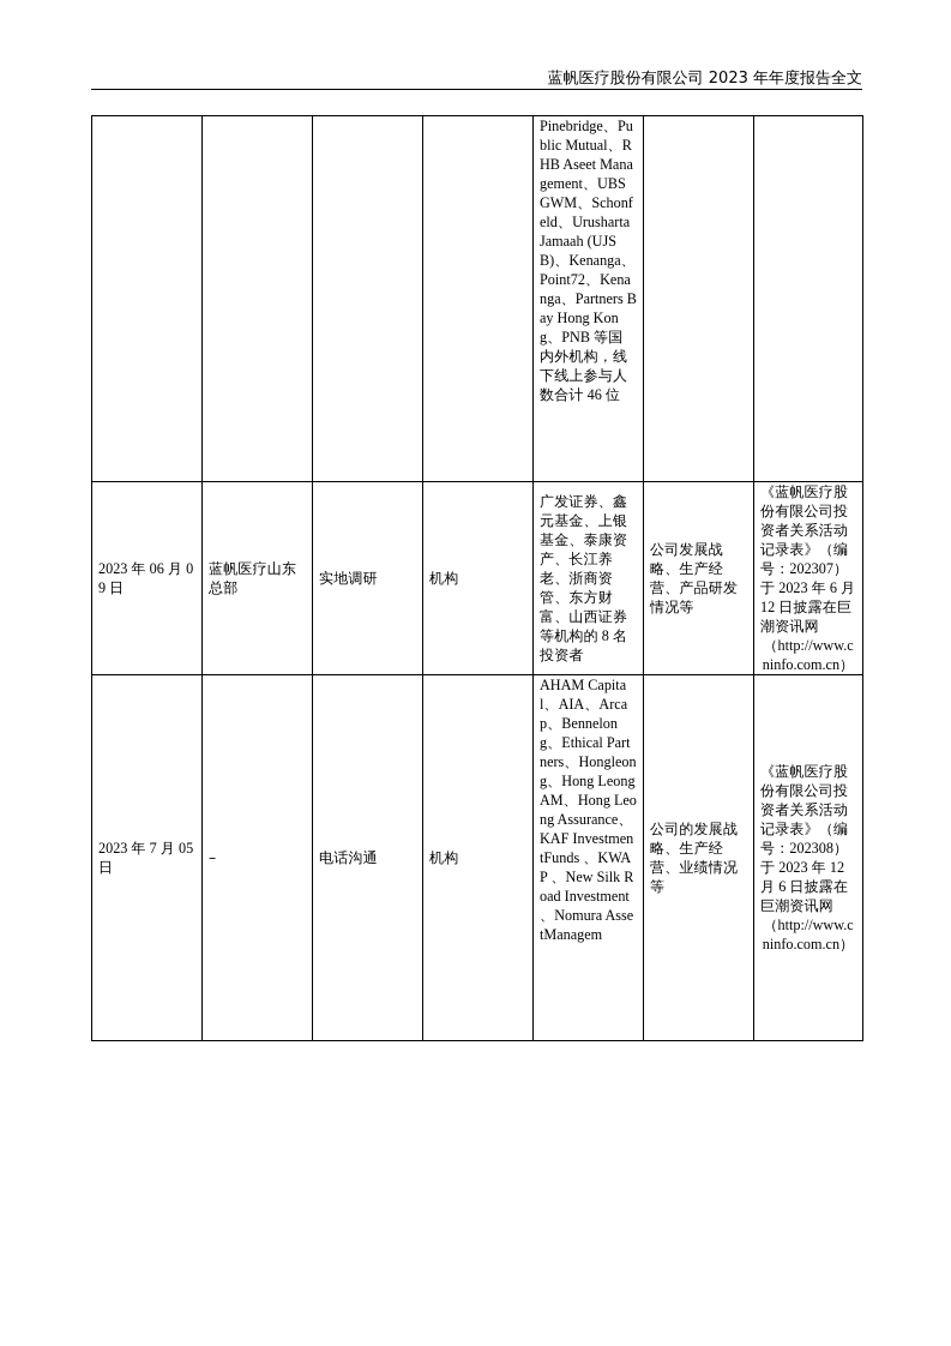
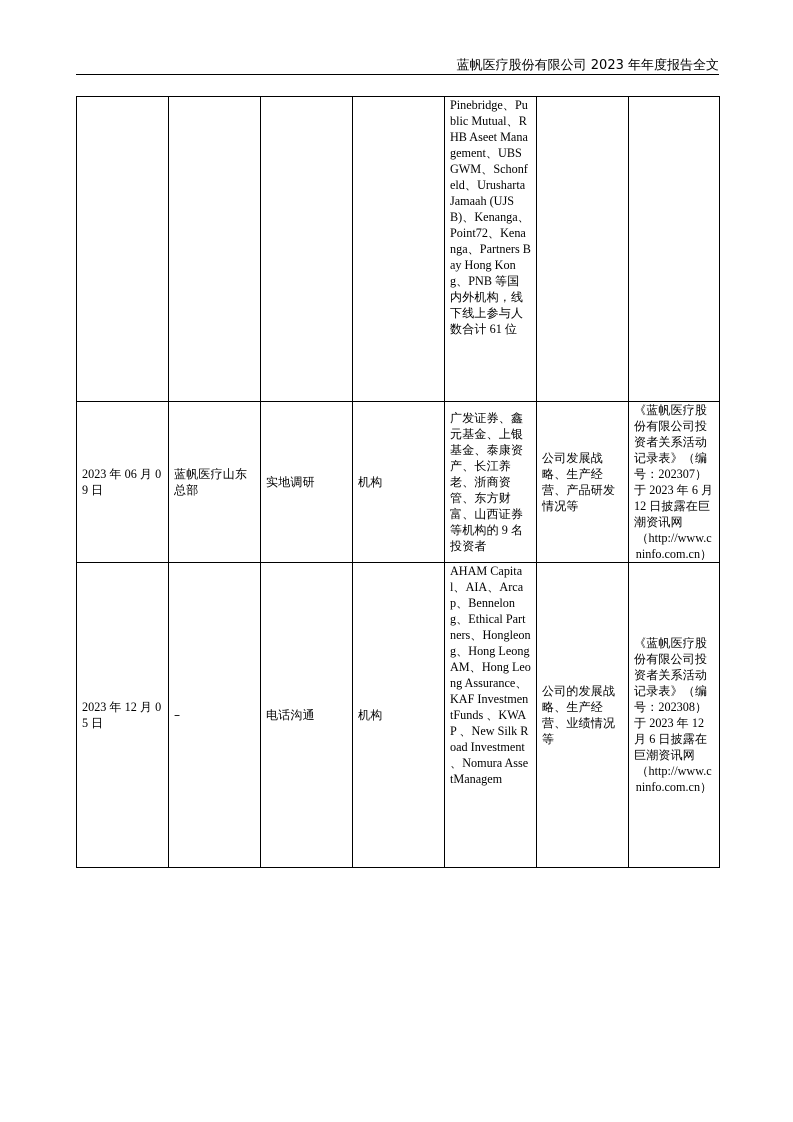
  蓝帆医疗股份有限公司 2023 年年度报告全文
- 				Pinebridge、Public Mutual、RHB Aseet Management、UBS GWM、Schonfeld、Urusharta Jamaah (UJSB)、Kenanga、Point72、Kenanga、Partners Bay Hong Kong、PNB 等国内外机构，线下线上参与人数合计 46 位
+ 				Pinebridge、Public Mutual、RHB Aseet Management、UBS GWM、Schonfeld、Urusharta Jamaah (UJSB)、Kenanga、Point72、Kenanga、Partners Bay Hong Kong、PNB 等国内外机构，线下线上参与人数合计 61 位
- 2023 年 06 月 09 日	蓝帆医疗山东总部	实地调研	机构	广发证券、鑫元基金、上银基金、泰康资产、长江养老、浙商资管、东方财富、山西证券等机构的 8 名投资者	公司发展战略、生产经营、产品研发情况等	《蓝帆医疗股份有限公司投资者关系活动记录表》（编号：202307）于 2023 年 6 月 12 日披露在巨潮资讯网 （http://www.cninfo.com.cn）
+ 2023 年 06 月 09 日	蓝帆医疗山东总部	实地调研	机构	广发证券、鑫元基金、上银基金、泰康资产、长江养老、浙商资管、东方财富、山西证券等机构的 9 名投资者	公司发展战略、生产经营、产品研发情况等	《蓝帆医疗股份有限公司投资者关系活动记录表》（编号：202307）于 2023 年 6 月 12 日披露在巨潮资讯网 （http://www.cninfo.com.cn）
- 2023 年 7 月 05 日	–	电话沟通	机构	AHAM Capital、AIA、Arcap、Bennelong、Ethical Partners、Hongleong、Hong Leong AM、Hong Leong Assurance、KAF InvestmentFunds 、KWAP 、New Silk Road Investment 、Nomura AssetManagem	公司的发展战略、生产经营、业绩情况等	《蓝帆医疗股份有限公司投资者关系活动记录表》（编号：202308）于 2023 年 12 月 6 日披露在巨潮资讯网 （http://www.cninfo.com.cn）
+ 2023 年 12 月 05 日	–	电话沟通	机构	AHAM Capital、AIA、Arcap、Bennelong、Ethical Partners、Hongleong、Hong Leong AM、Hong Leong Assurance、KAF InvestmentFunds 、KWAP 、New Silk Road Investment 、Nomura AssetManagem	公司的发展战略、生产经营、业绩情况等	《蓝帆医疗股份有限公司投资者关系活动记录表》（编号：202308）于 2023 年 12 月 6 日披露在巨潮资讯网 （http://www.cninfo.com.cn）
